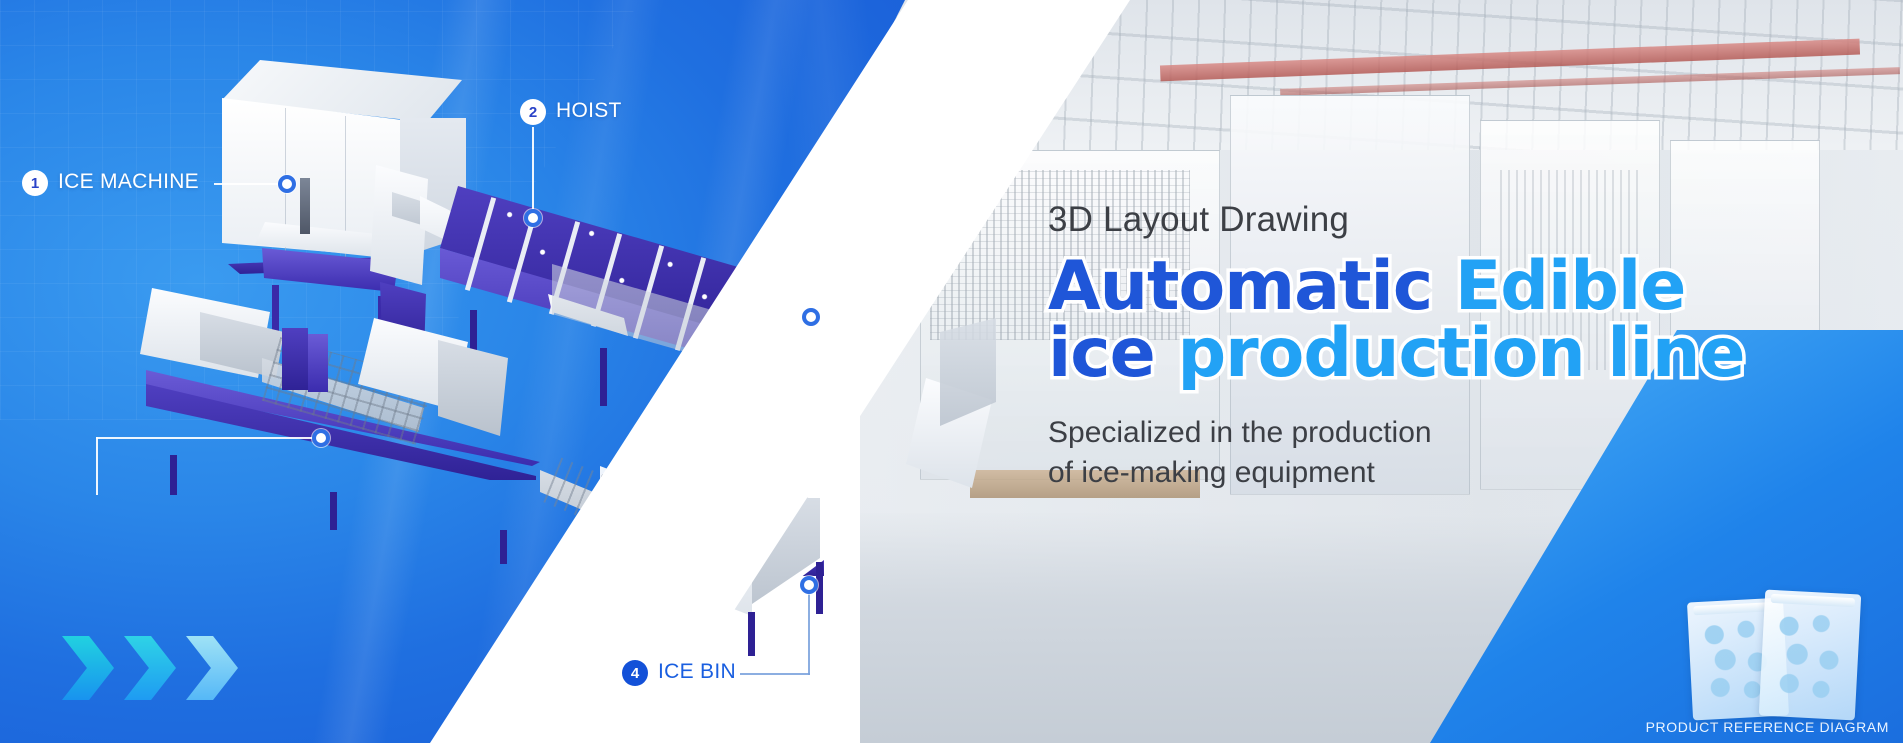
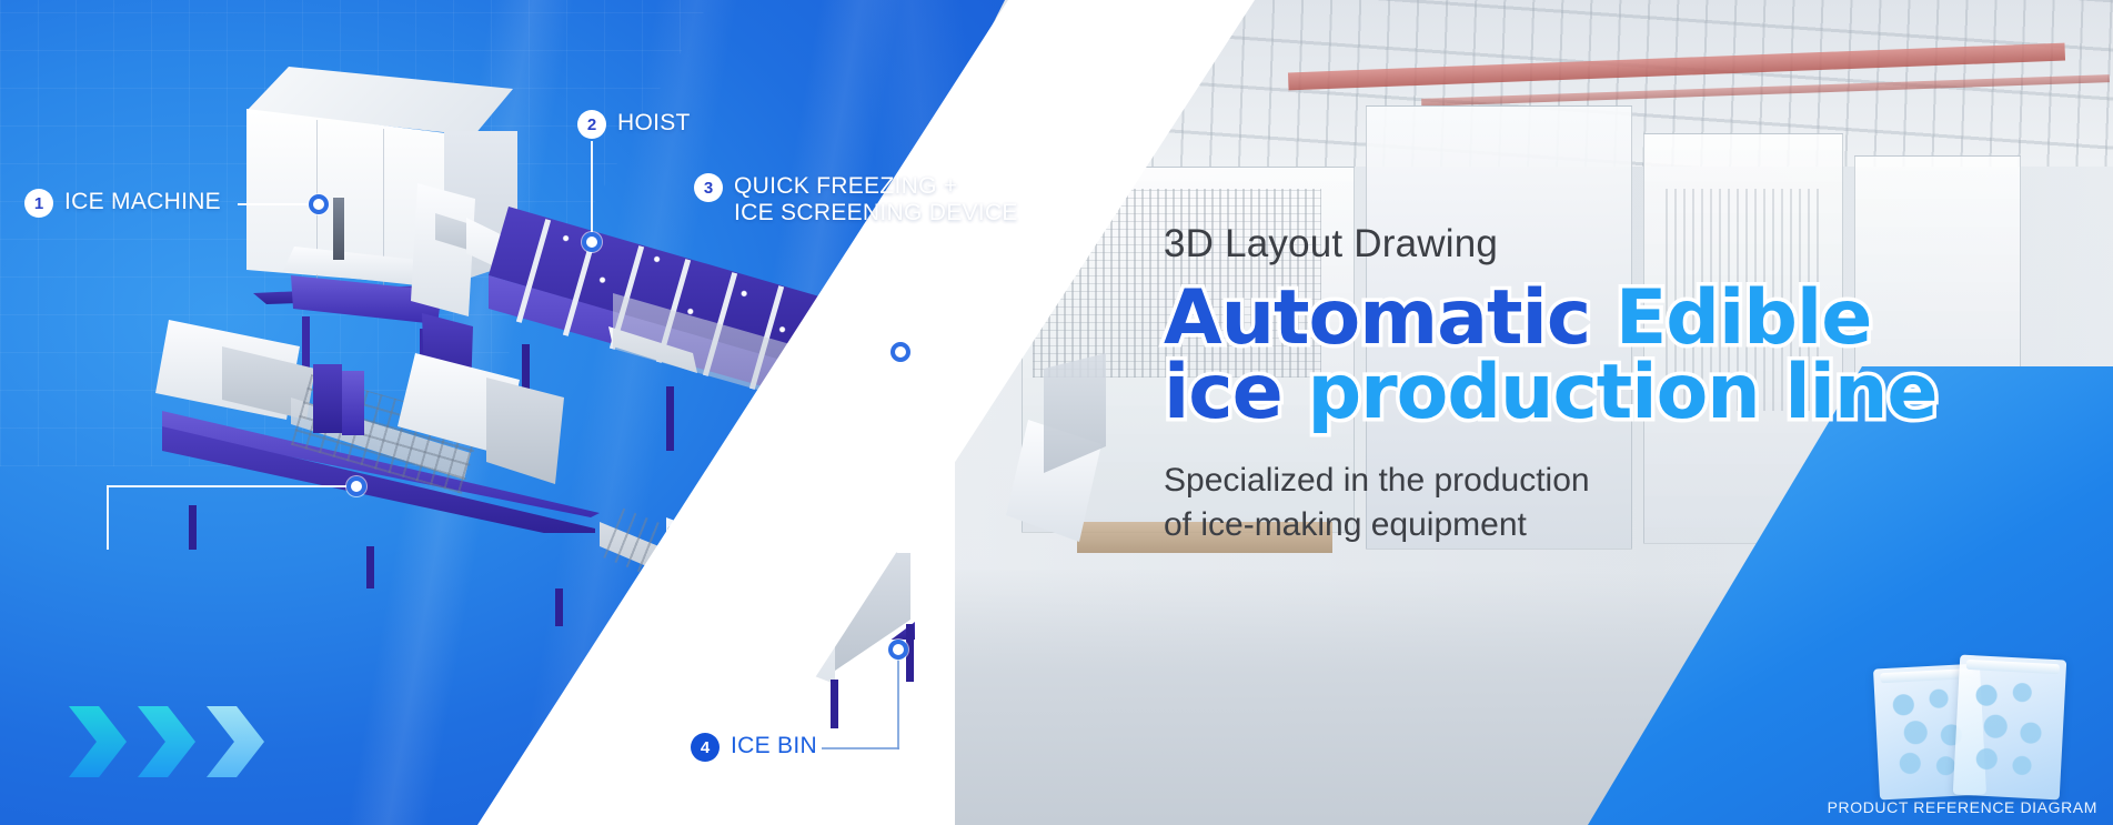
  PRODUCT REFERENCE DIAGRAM
  1
  ICE MACHINE
  2
  HOIST
+ 3
+ QUICK FREEZING +
+ ICE SCREENING DEVICE
  4
  ICE BIN
  3D Layout Drawing
  Automatic Edible
  ice production line
  Specialized in the production
  of ice-making equipment
